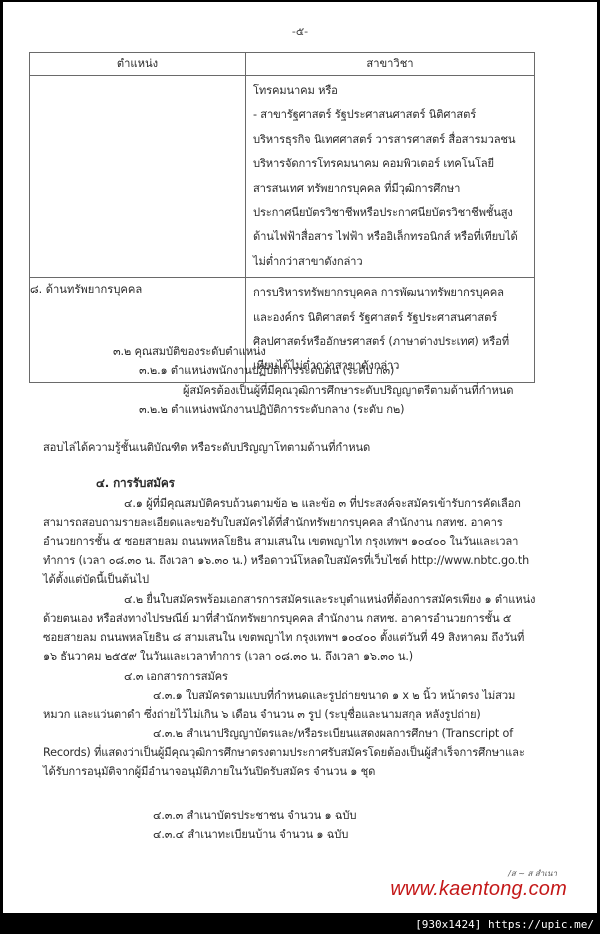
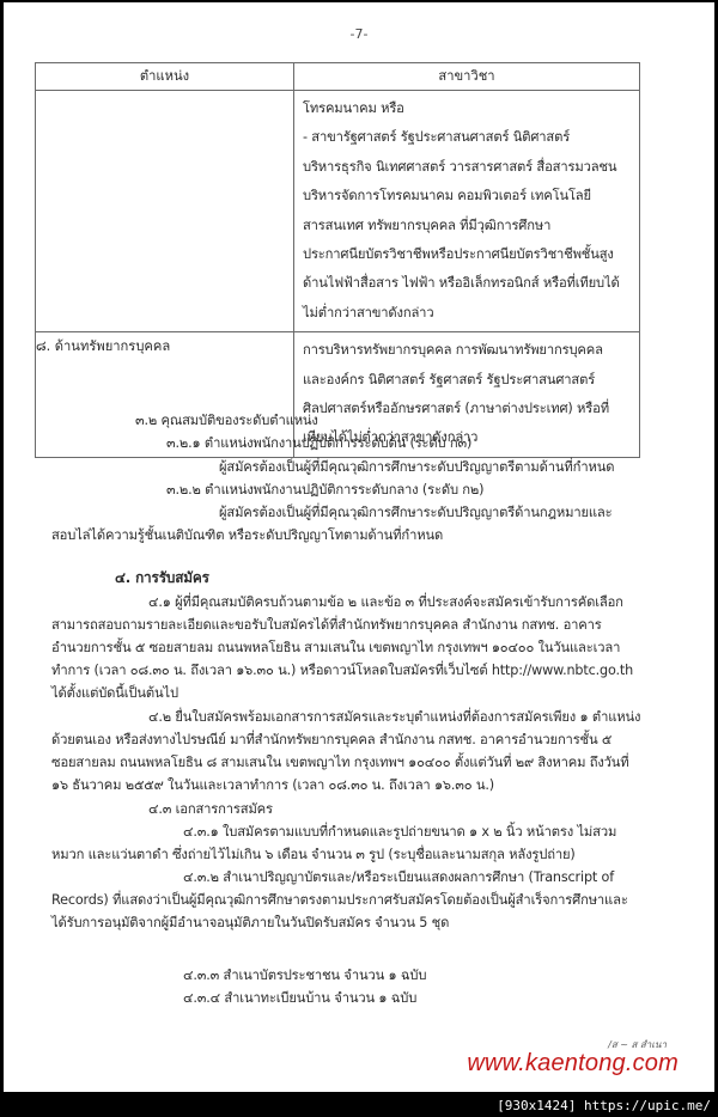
- -๕-
+ -7-
  ตำแหน่ง	สาขาวิชา
  	โทรคมนาคม หรือ - สาขารัฐศาสตร์ รัฐประศาสนศาสตร์ นิติศาสตร์ บริหารธุรกิจ นิเทศศาสตร์ วารสารศาสตร์ สื่อสารมวลชน บริหารจัดการโทรคมนาคม คอมพิวเตอร์ เทคโนโลยี สารสนเทศ ทรัพยากรบุคคล ที่มีวุฒิการศึกษา ประกาศนียบัตรวิชาชีพหรือประกาศนียบัตรวิชาชีพชั้นสูง ด้านไฟฟ้าสื่อสาร ไฟฟ้า หรืออิเล็กทรอนิกส์ หรือที่เทียบได้ ไม่ต่ำกว่าสาขาดังกล่าว
  ๘. ด้านทรัพยากรบุคคล	การบริหารทรัพยากรบุคคล การพัฒนาทรัพยากรบุคคล และองค์กร นิติศาสตร์ รัฐศาสตร์ รัฐประศาสนศาสตร์ ศิลปศาสตร์หรืออักษรศาสตร์ (ภาษาต่างประเทศ) หรือที่ เทียบได้ไม่ต่ำกว่าสาขาดังกล่าว
  ๓.๒ คุณสมบัติของระดับตำแหน่ง
  ๓.๒.๑ ตำแหน่งพนักงานปฏิบัติการระดับต้น (ระดับ ก๓)
  ผู้สมัครต้องเป็นผู้ที่มีคุณวุฒิการศึกษาระดับปริญญาตรีตามด้านที่กำหนด
  ๓.๒.๒ ตำแหน่งพนักงานปฏิบัติการระดับกลาง (ระดับ ก๒)
+ ผู้สมัครต้องเป็นผู้ที่มีคุณวุฒิการศึกษาระดับปริญญาตรีด้านกฎหมายและ
  สอบไล่ได้ความรู้ชั้นเนติบัณฑิต หรือระดับปริญญาโทตามด้านที่กำหนด
  ๔. การรับสมัคร
  ๔.๑ ผู้ที่มีคุณสมบัติครบถ้วนตามข้อ ๒ และข้อ ๓ ที่ประสงค์จะสมัครเข้ารับการคัดเลือก
  สามารถสอบถามรายละเอียดและขอรับใบสมัครได้ที่สำนักทรัพยากรบุคคล สำนักงาน กสทช. อาคาร
  อำนวยการชั้น ๕ ซอยสายลม ถนนพหลโยธิน สามเสนใน เขตพญาไท กรุงเทพฯ ๑๐๔๐๐ ในวันและเวลา
  ทำการ (เวลา ๐๘.๓๐ น. ถึงเวลา ๑๖.๓๐ น.) หรือดาวน์โหลดใบสมัครที่เว็บไซต์ http://www.nbtc.go.th
  ได้ตั้งแต่บัดนี้เป็นต้นไป
  ๔.๒ ยื่นใบสมัครพร้อมเอกสารการสมัครและระบุตำแหน่งที่ต้องการสมัครเพียง ๑ ตำแหน่ง
  ด้วยตนเอง หรือส่งทางไปรษณีย์ มาที่สำนักทรัพยากรบุคคล สำนักงาน กสทช. อาคารอำนวยการชั้น ๕
- ซอยสายลม ถนนพหลโยธิน ๘ สามเสนใน เขตพญาไท กรุงเทพฯ ๑๐๔๐๐ ตั้งแต่วันที่ 49 สิงหาคม ถึงวันที่
+ ซอยสายลม ถนนพหลโยธิน ๘ สามเสนใน เขตพญาไท กรุงเทพฯ ๑๐๔๐๐ ตั้งแต่วันที่ ๒๙ สิงหาคม ถึงวันที่
  ๑๖ ธันวาคม ๒๕๕๙ ในวันและเวลาทำการ (เวลา ๐๘.๓๐ น. ถึงเวลา ๑๖.๓๐ น.)
  ๔.๓ เอกสารการสมัคร
  ๔.๓.๑ ใบสมัครตามแบบที่กำหนดและรูปถ่ายขนาด ๑ x ๒ นิ้ว หน้าตรง ไม่สวม
  หมวก และแว่นตาดำ ซึ่งถ่ายไว้ไม่เกิน ๖ เดือน จำนวน ๓ รูป (ระบุชื่อและนามสกุล หลังรูปถ่าย)
  ๔.๓.๒ สำเนาปริญญาบัตรและ/หรือระเบียนแสดงผลการศึกษา (Transcript of
  Records) ที่แสดงว่าเป็นผู้มีคุณวุฒิการศึกษาตรงตามประกาศรับสมัครโดยต้องเป็นผู้สำเร็จการศึกษาและ
- ได้รับการอนุมัติจากผู้มีอำนาจอนุมัติภายในวันปิดรับสมัคร จำนวน ๑ ชุด
+ ได้รับการอนุมัติจากผู้มีอำนาจอนุมัติภายในวันปิดรับสมัคร จำนวน 5 ชุด
  ๔.๓.๓ สำเนาบัตรประชาชน จำนวน ๑ ฉบับ
  ๔.๓.๔ สำเนาทะเบียนบ้าน จำนวน ๑ ฉบับ
  /ส ~ ส สำเนา
  www.kaentong.com
  [930x1424] https://upic.me/
